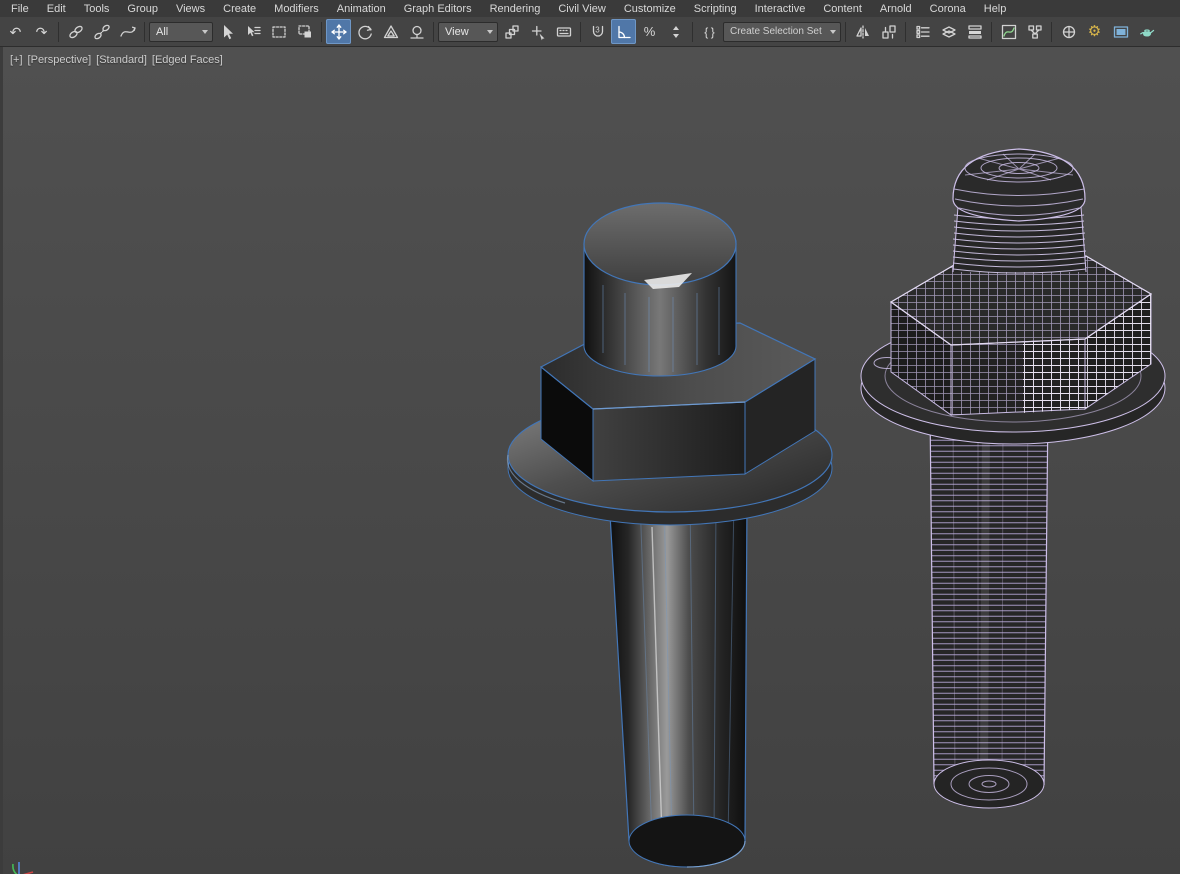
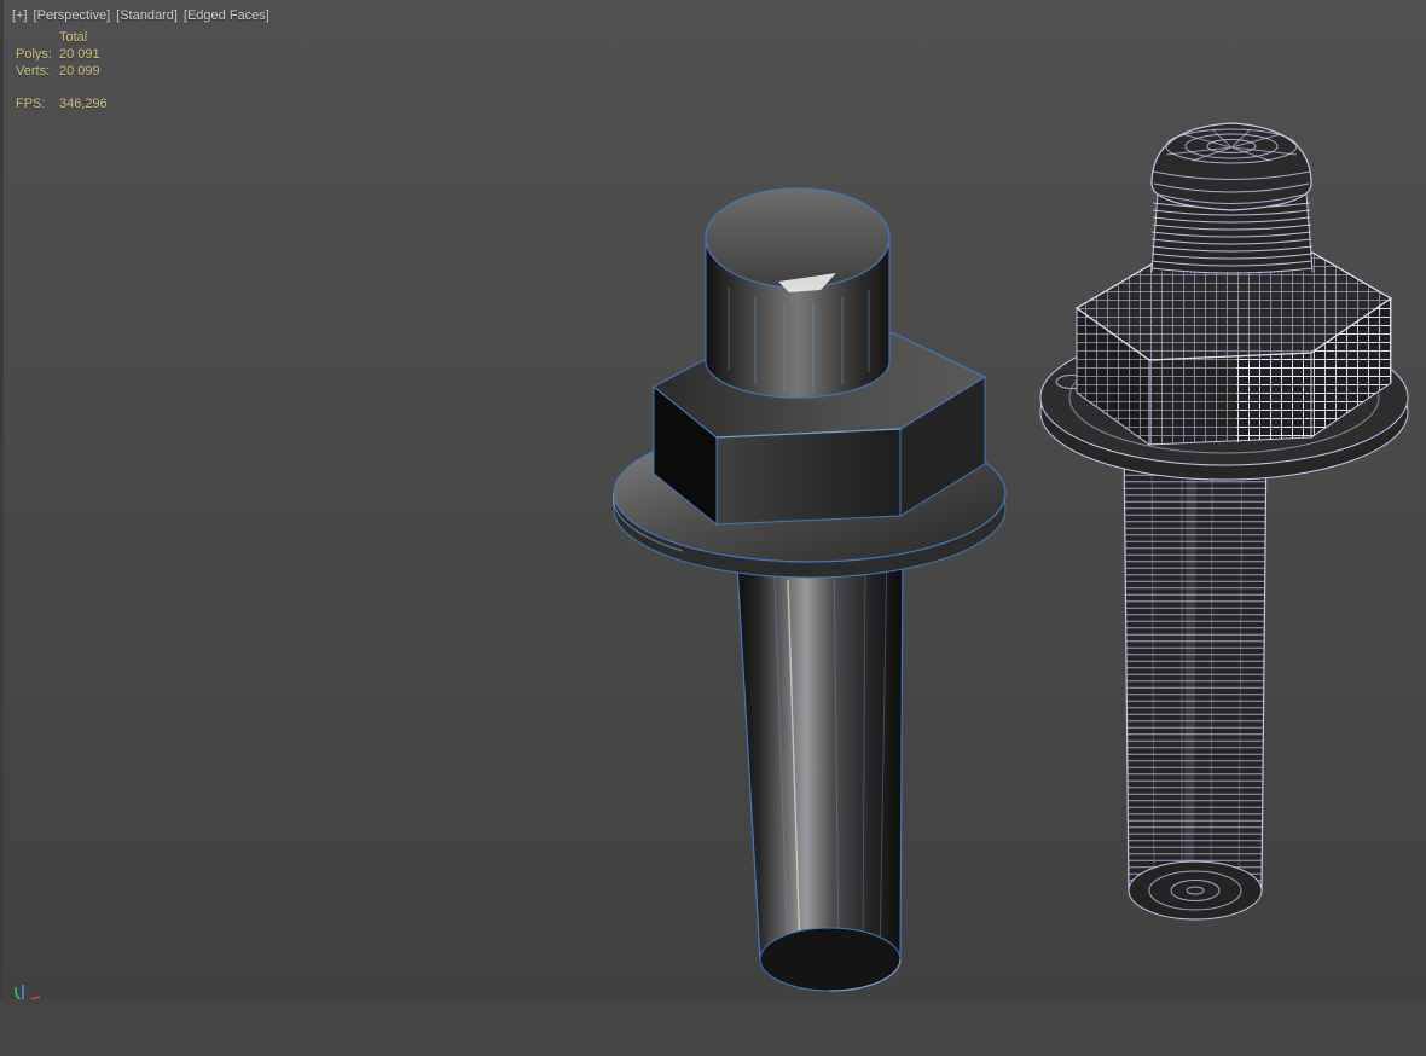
- File
- Edit
- Tools
- Group
- Views
- Create
- Modifiers
- Animation
- Graph Editors
- Rendering
- Civil View
- Customize
- Scripting
- Interactive
- Content
- Arnold
- Corona
- Help
- ↶
- ↷
- All
- View
- 3
- %
- { }
- Create Selection Set
- ⚙
  [+]
  [Perspective]
  [Standard]
  [Edged Faces]
+ Total
+ Polys:
+ 20 091
+ Verts:
+ 20 099
+ FPS:
+ 346,296
